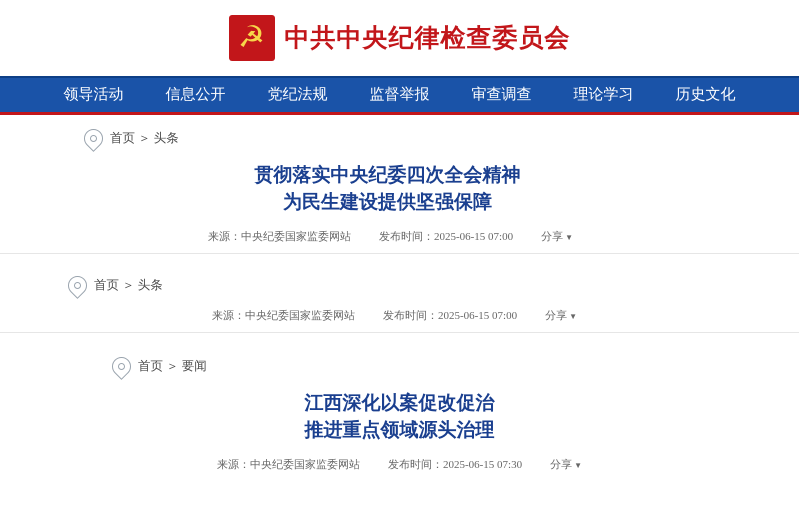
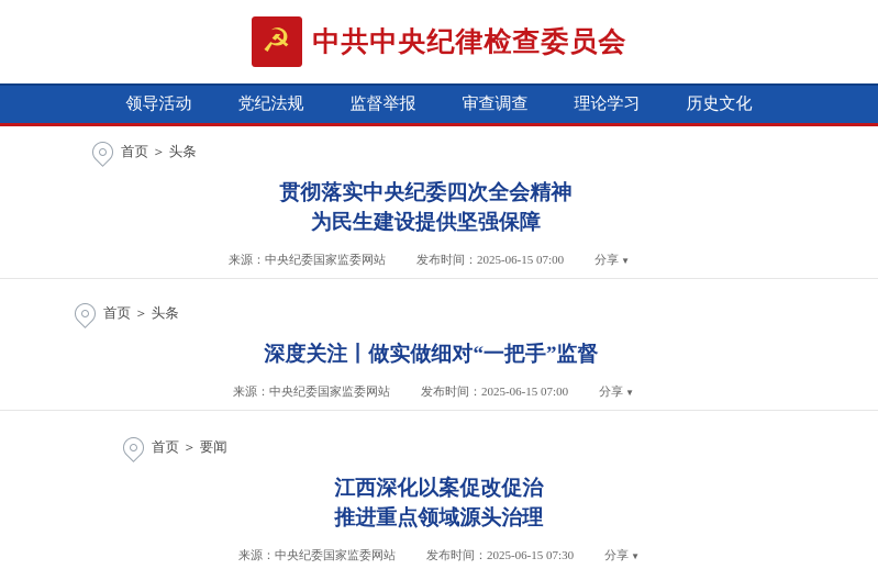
  ☭
  中共中央纪律检查委员会
  领导活动
- 信息公开
  党纪法规
  监督举报
  审查调查
  理论学习
  历史文化
  首页 ＞ 头条
  贯彻落实中央纪委四次全会精神
  为民生建设提供坚强保障
  来源：中央纪委国家监委网站
  发布时间：2025-06-15 07:00
  分享 ▼
  首页 ＞ 头条
+ 深度关注丨做实做细对“一把手”监督
  来源：中央纪委国家监委网站
  发布时间：2025-06-15 07:00
  分享 ▼
  首页 ＞ 要闻
  江西深化以案促改促治
  推进重点领域源头治理
  来源：中央纪委国家监委网站
  发布时间：2025-06-15 07:30
  分享 ▼
